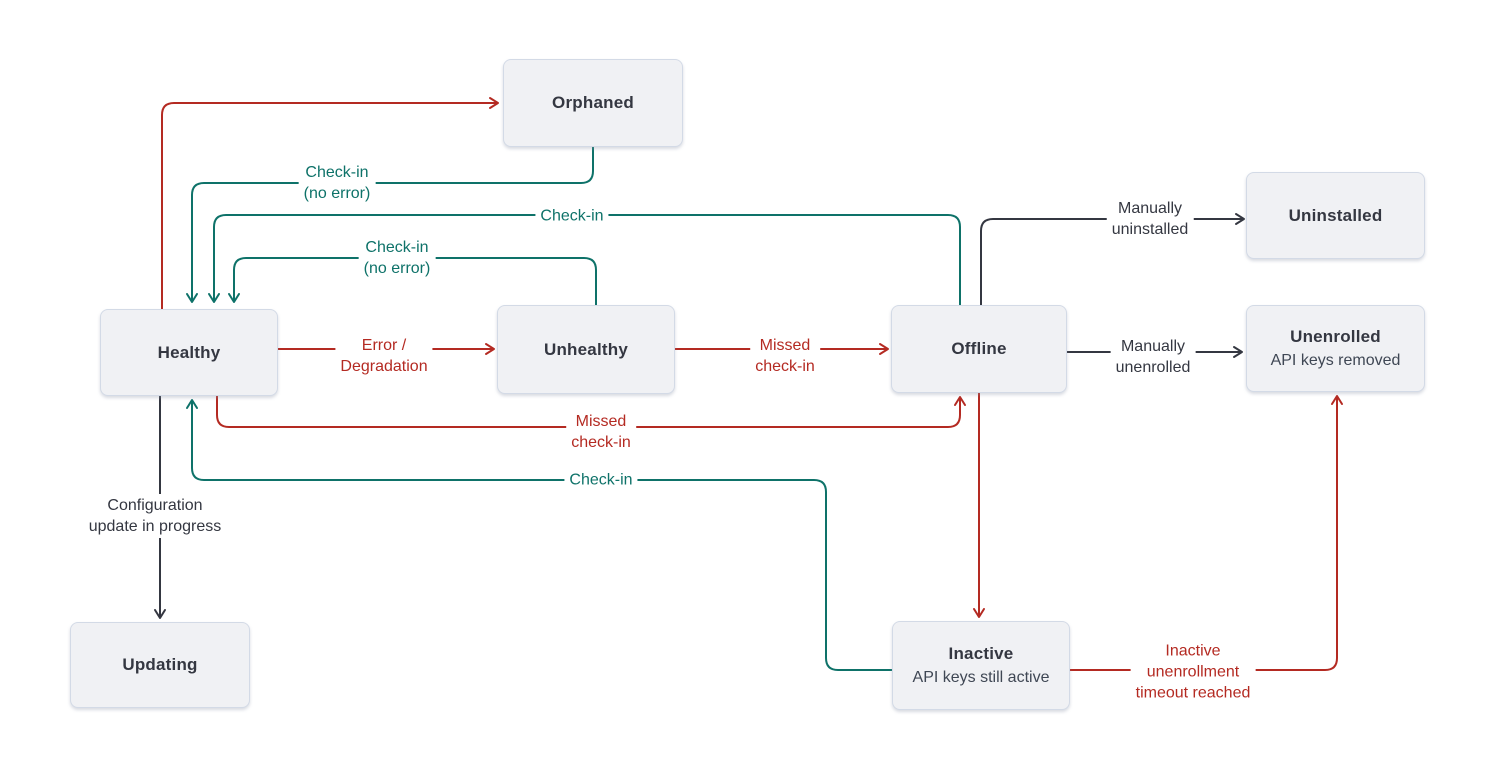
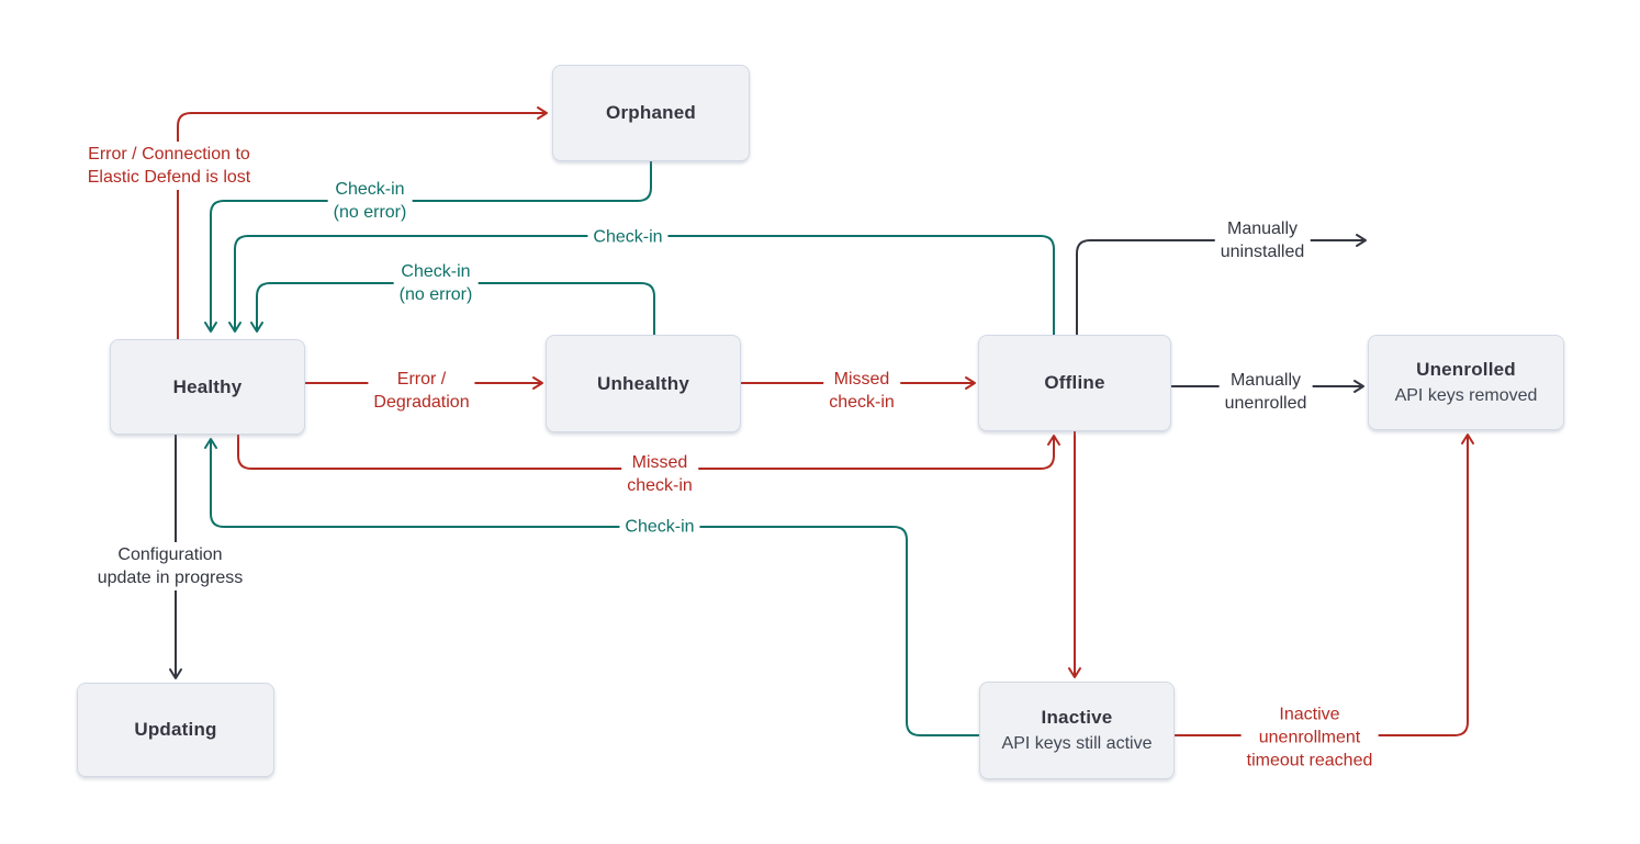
+ Error / Connection to
+ Elastic Defend is lost
  Check-in
  (no error)
  Check-in
  Check-in
  (no error)
  Error /
  Degradation
  Missed
  check-in
  Missed
  check-in
  Check-in
  Manually
  uninstalled
  Manually
  unenrolled
  Configuration
  update in progress
  Inactive
  unenrollment
  timeout reached
  Orphaned
  Healthy
  Unhealthy
  Offline
- Uninstalled
  Unenrolled
  API keys removed
  Updating
  Inactive
  API keys still active
